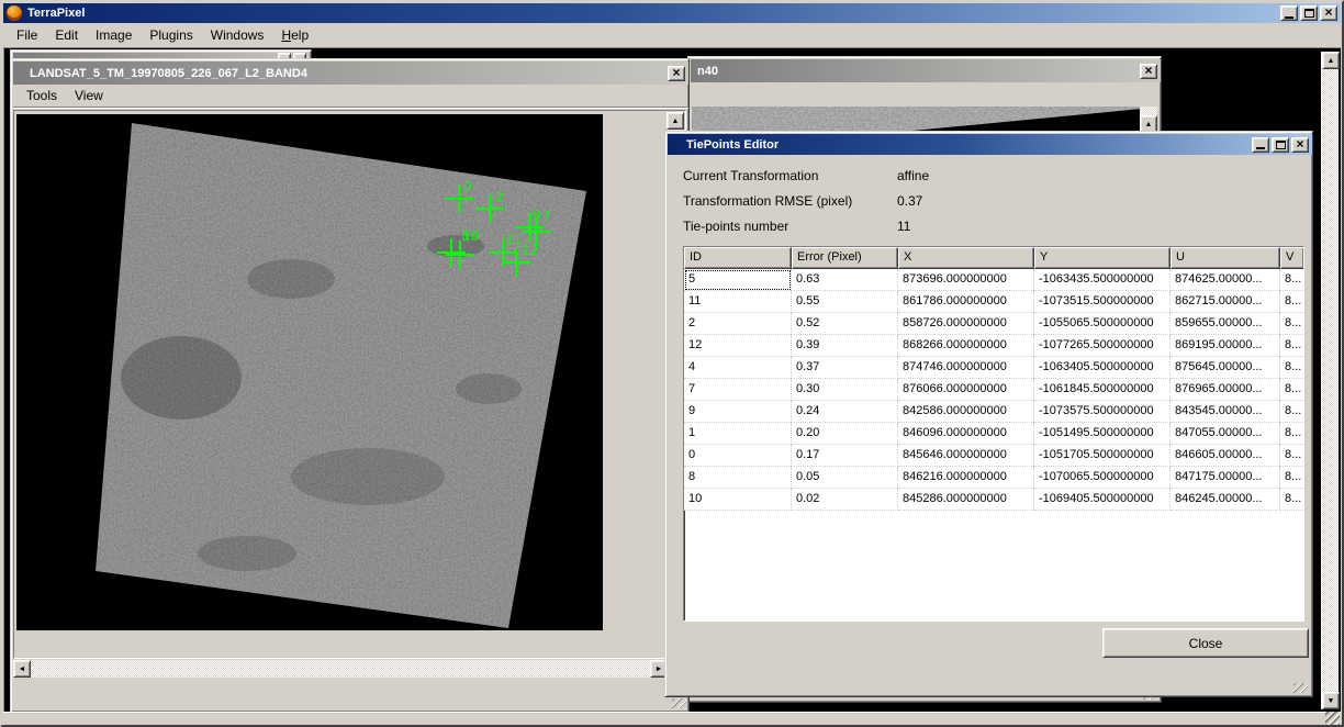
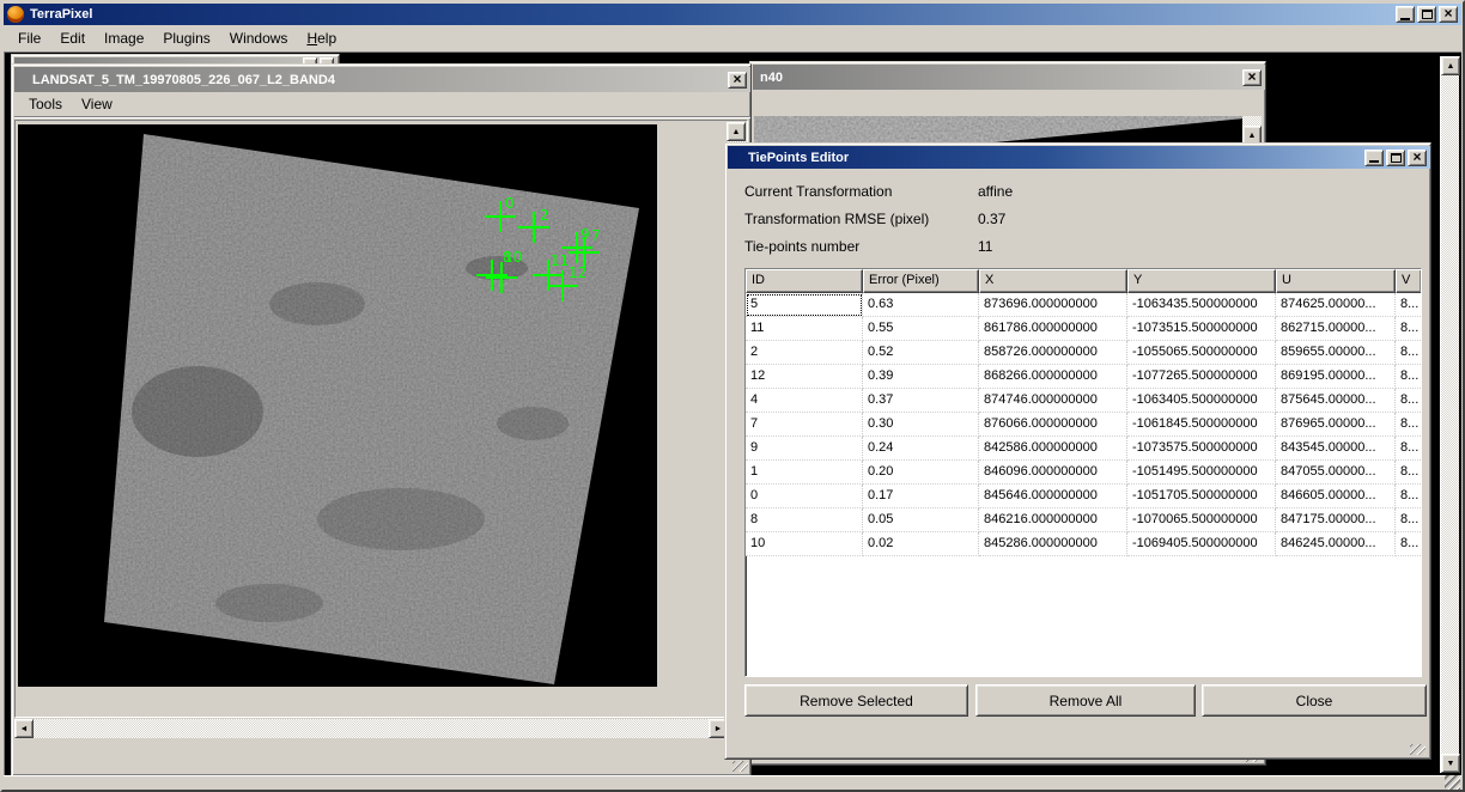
  TerraPixel
  ×
  File
  Edit
  Image
  Plugins
  Windows
  Help
  n40
  ×
  LANDSAT_5_TM_19970805_226_067_L2_BAND4
  ×
  Tools
  View
  0
  2
  9
  7
  8
  10
  11
  12
  TiePoints Editor
  ×
  Current Transformation
  affine
  Transformation RMSE (pixel)
  0.37
  Tie-points number
  11
  ID
  Error (Pixel)
  X
  Y
  U
  V
  5
  0.63
  873696.000000000
  -1063435.500000000
  874625.00000...
  8...
  11
  0.55
  861786.000000000
  -1073515.500000000
  862715.00000...
  8...
  2
  0.52
  858726.000000000
  -1055065.500000000
  859655.00000...
  8...
  12
  0.39
  868266.000000000
  -1077265.500000000
  869195.00000...
  8...
  4
  0.37
  874746.000000000
  -1063405.500000000
  875645.00000...
  8...
  7
  0.30
  876066.000000000
  -1061845.500000000
  876965.00000...
  8...
  9
  0.24
  842586.000000000
  -1073575.500000000
  843545.00000...
  8...
  1
  0.20
  846096.000000000
  -1051495.500000000
  847055.00000...
  8...
  0
  0.17
  845646.000000000
  -1051705.500000000
  846605.00000...
  8...
  8
  0.05
  846216.000000000
  -1070065.500000000
  847175.00000...
  8...
  10
  0.02
  845286.000000000
  -1069405.500000000
  846245.00000...
  8...
+ Remove Selected
+ Remove All
  Close
